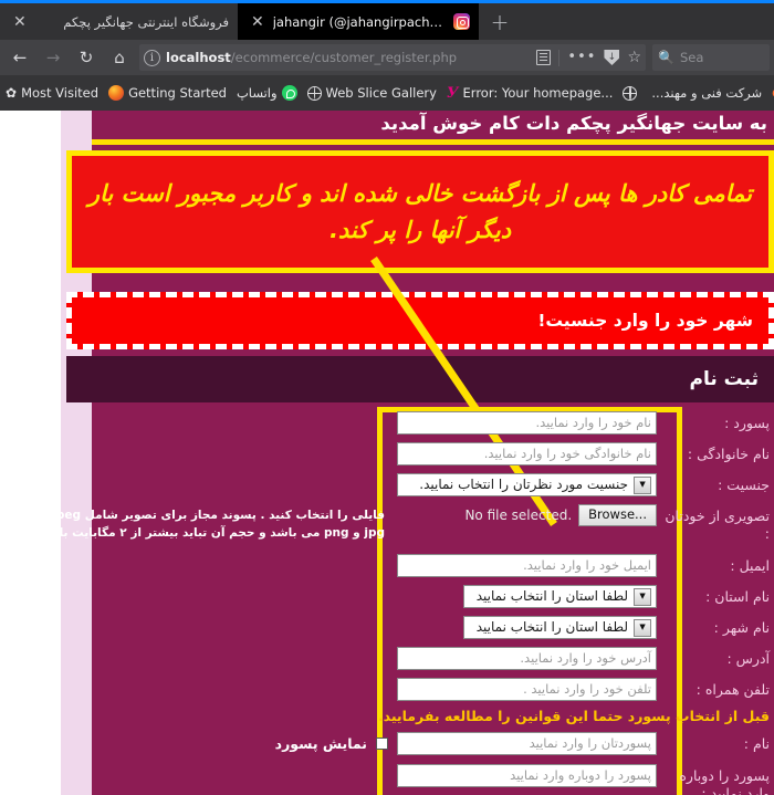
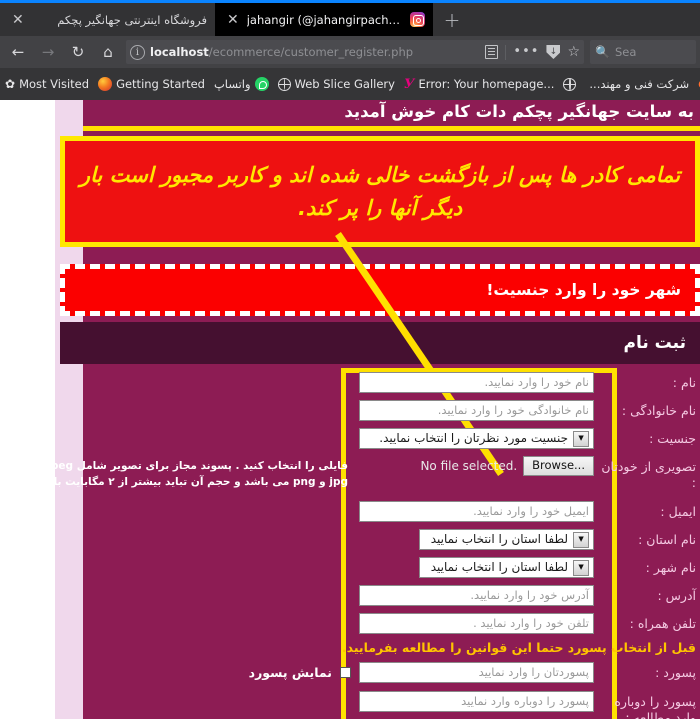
  فروشگاه اینترنتی جهانگیر پچکم
  ✕
  jahangir (@jahangirpachka
  ✕
  +
  ←
  →
  ↻
  ⌂
  i
  localhost/ecommerce/customer_register.php
  •••
  ↓
  ☆
  🔍
  Sea
  ✿
  Most Visited
  Getting Started
  واتساپ
  Web Slice Gallery
  У
  Error: Your homepage...
  شرکت فنی و مهند...
  به سایت جهانگیر پچکم دات کام خوش آمدید
  تمامی کادر ها پس از بازگشت خالی شده اند و کاربر مجبور است بار دیگر آنها را پر کند.
  شهر خود را وارد جنسیت!
  ثبت نام
- پسورد :
+ نام :
  نام خود را وارد نمایید.
  نام خانوادگی :
  نام خانوادگی خود را وارد نمایید.
  جنسیت :
  ▼
  جنسیت مورد نظرتان را انتخاب نمایید.
  تصویری از خودتان :
  No file selected.
  Browse...
  فایلی را انتخاب کنید . پسوند مجاز برای تصویر شامل jpeg
  jpg و png می باشد و حجم آن تباید بیشتر از ۲ مگابایت با
  ایمیل :
  ایمیل خود را وارد نمایید.
  نام استان :
  ▼
  لطفا استان را انتخاب نمایید
  نام شهر :
  ▼
  لطفا استان را انتخاب نمایید
  آدرس :
  آدرس خود را وارد نمایید.
  تلفن همراه :
  تلفن خود را وارد نمایید .
  قبل از انتخاب پسورد حتما این قوانین را مطالعه بفرمایید.
- نام :
+ پسورد :
  پسوردتان را وارد نمایید
  نمایش پسورد
- پسورد را دوباره وارد نمایید :
+ پسورد را دوباره وارد مطالعه :
  پسورد را دوباره وارد نمایید
